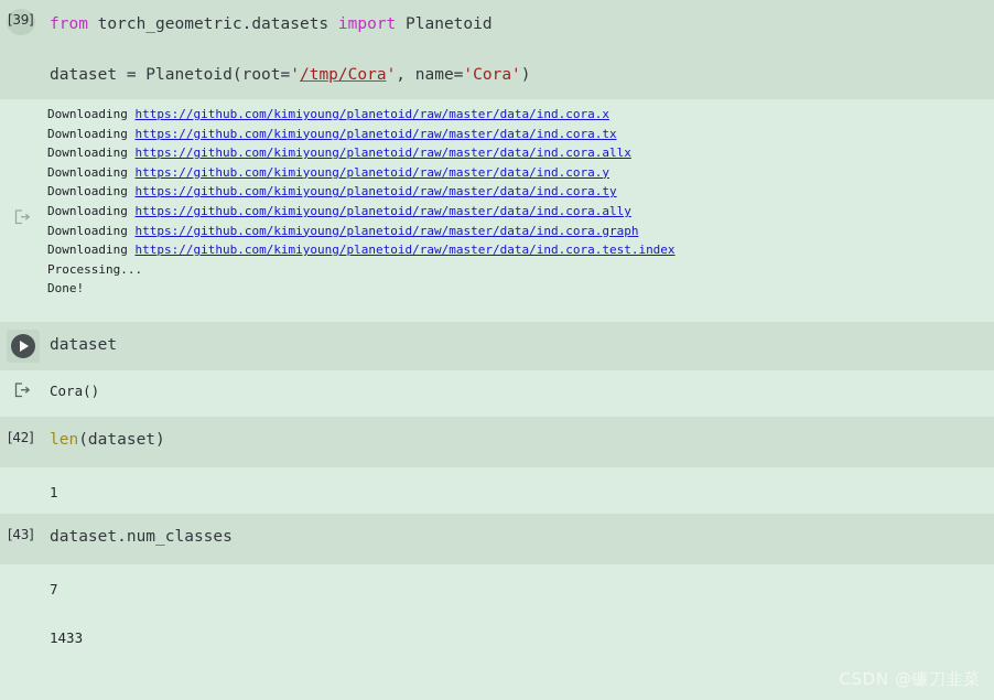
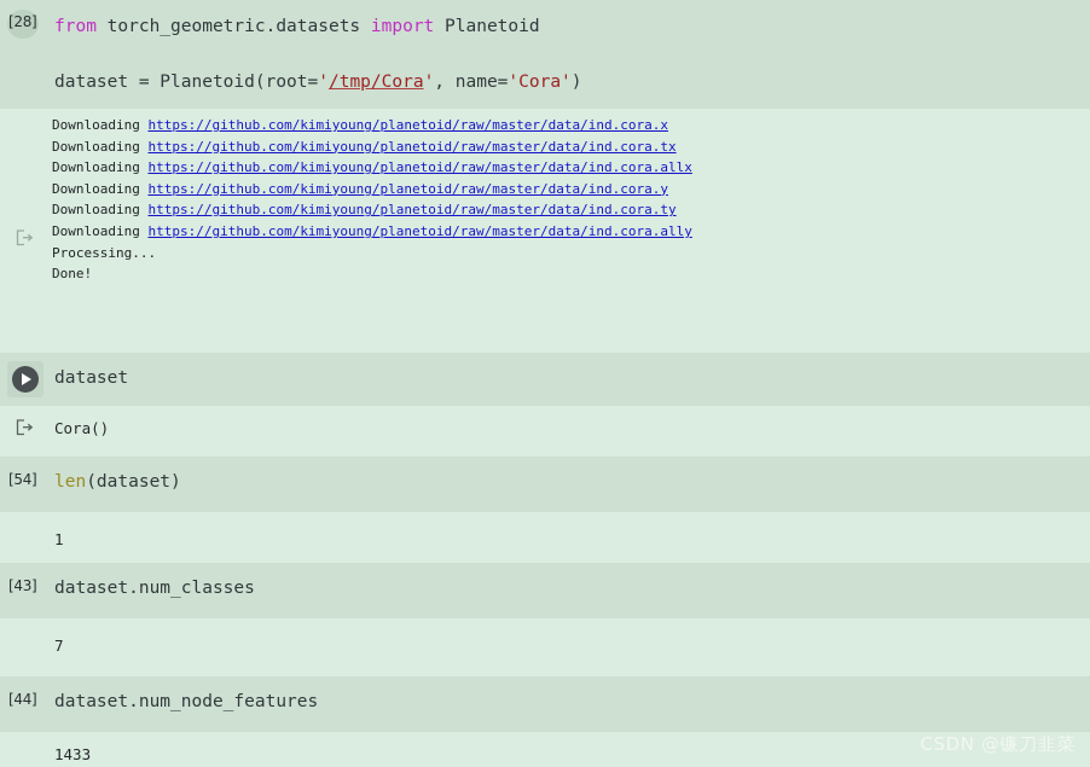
- [39]
+ [28]
  from torch_geometric.datasets import Planetoid
  dataset = Planetoid(root='/tmp/Cora', name='Cora')
  Downloading https://github.com/kimiyoung/planetoid/raw/master/data/ind.cora.x
  Downloading https://github.com/kimiyoung/planetoid/raw/master/data/ind.cora.tx
  Downloading https://github.com/kimiyoung/planetoid/raw/master/data/ind.cora.allx
  Downloading https://github.com/kimiyoung/planetoid/raw/master/data/ind.cora.y
  Downloading https://github.com/kimiyoung/planetoid/raw/master/data/ind.cora.ty
  Downloading https://github.com/kimiyoung/planetoid/raw/master/data/ind.cora.ally
- Downloading https://github.com/kimiyoung/planetoid/raw/master/data/ind.cora.graph
- Downloading https://github.com/kimiyoung/planetoid/raw/master/data/ind.cora.test.index
  Processing...
  Done!
  dataset
  Cora()
- [42]
+ [54]
  len(dataset)
  1
  [43]
  dataset.num_classes
  7
+ [44]
+ dataset.num_node_features
  1433
